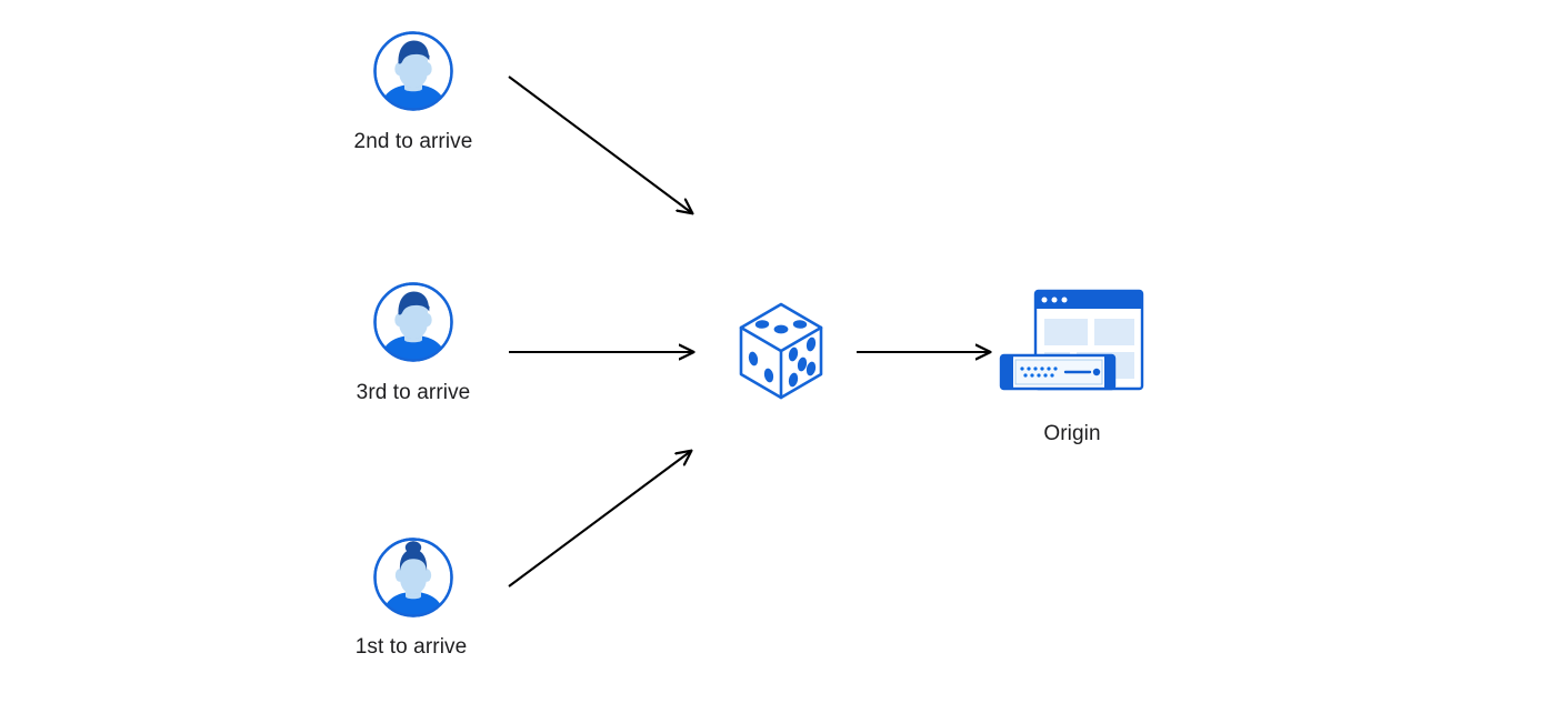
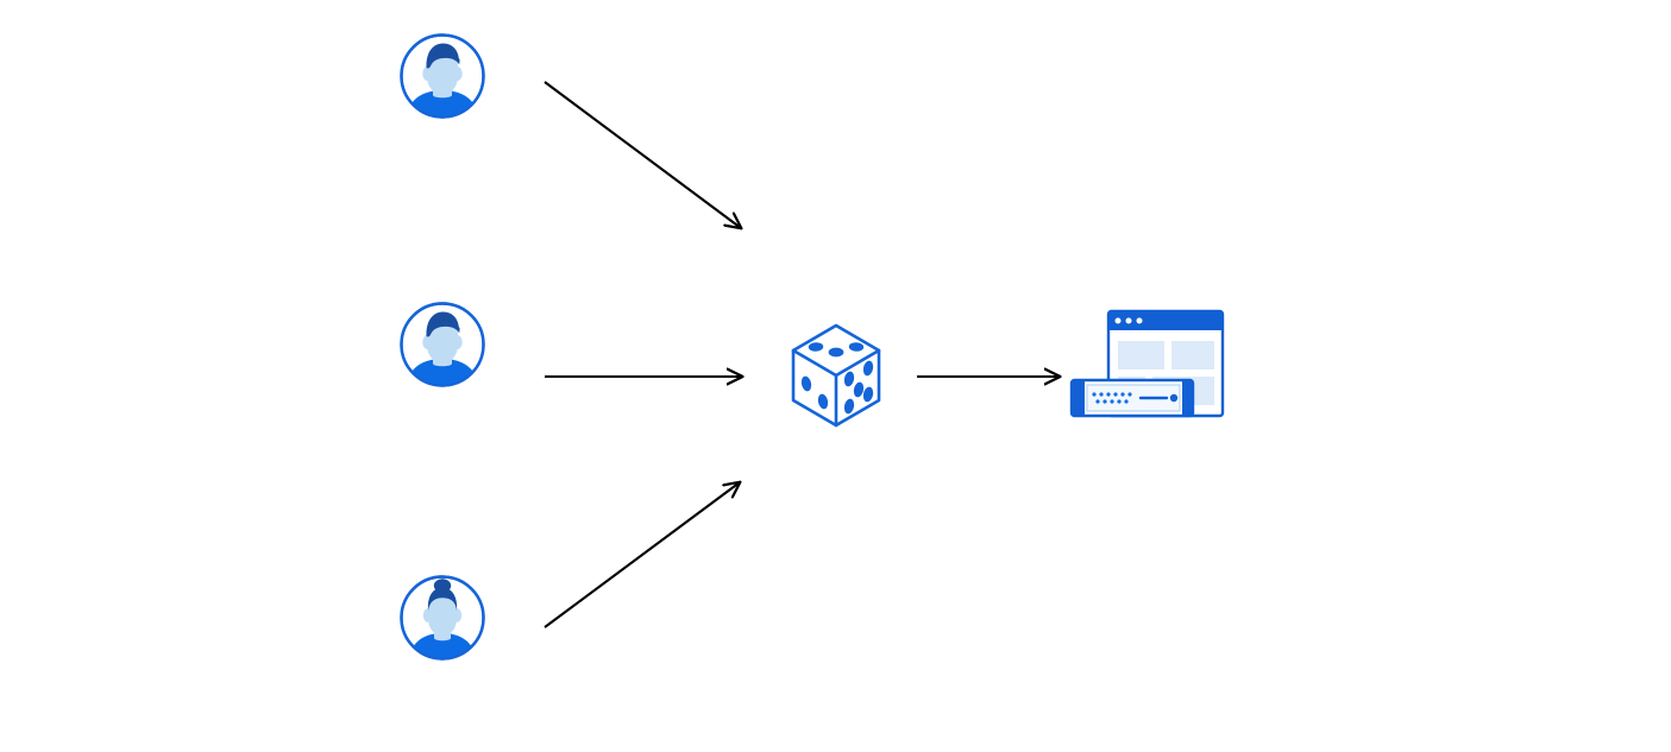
- 2nd to arrive
- 3rd to arrive
- 1st to arrive
- Origin
